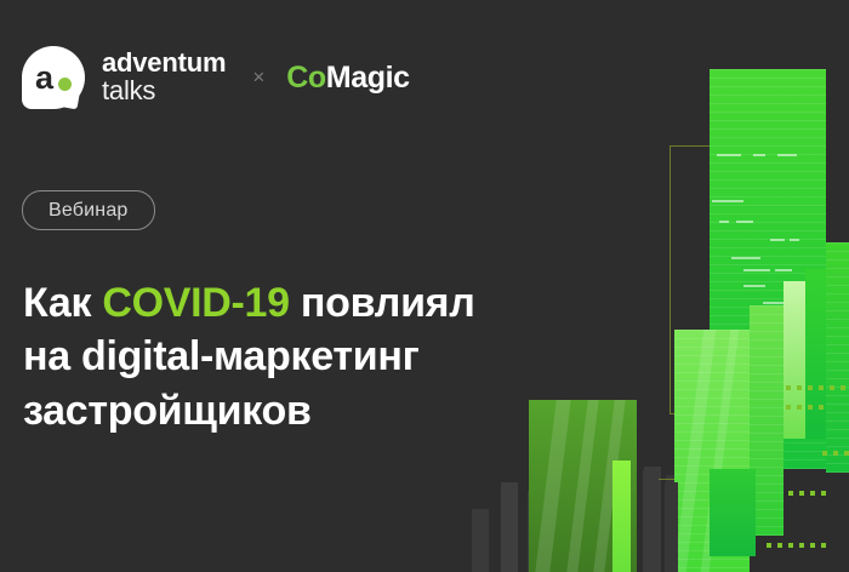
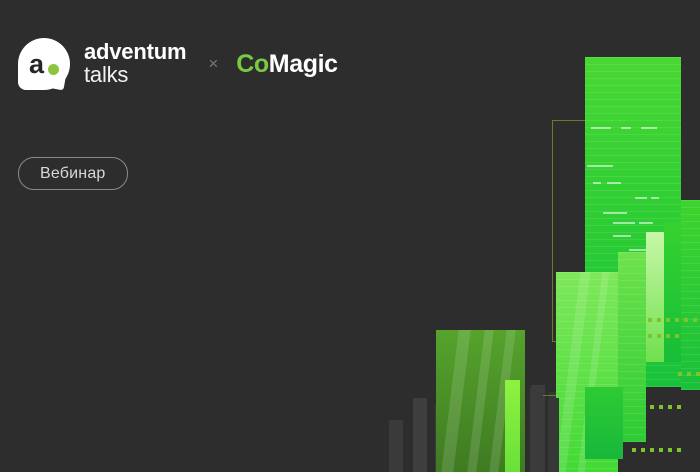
  a
  adventum
  talks
  ×
  CoMagic
  Вебинар
- Как COVID-19 повлиял на digital-маркетинг застройщиков
